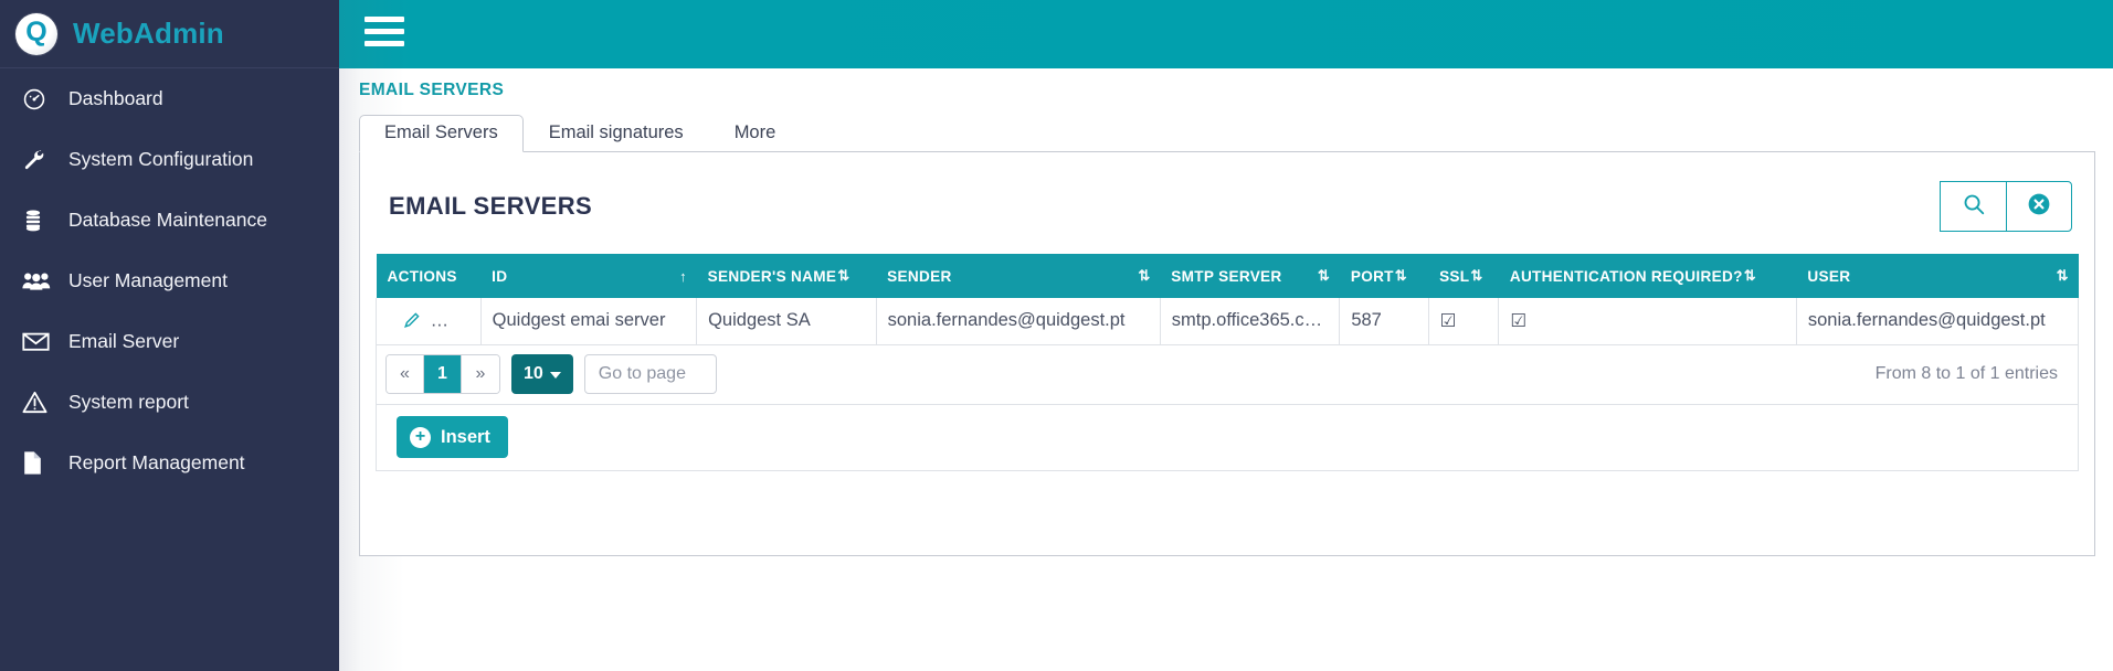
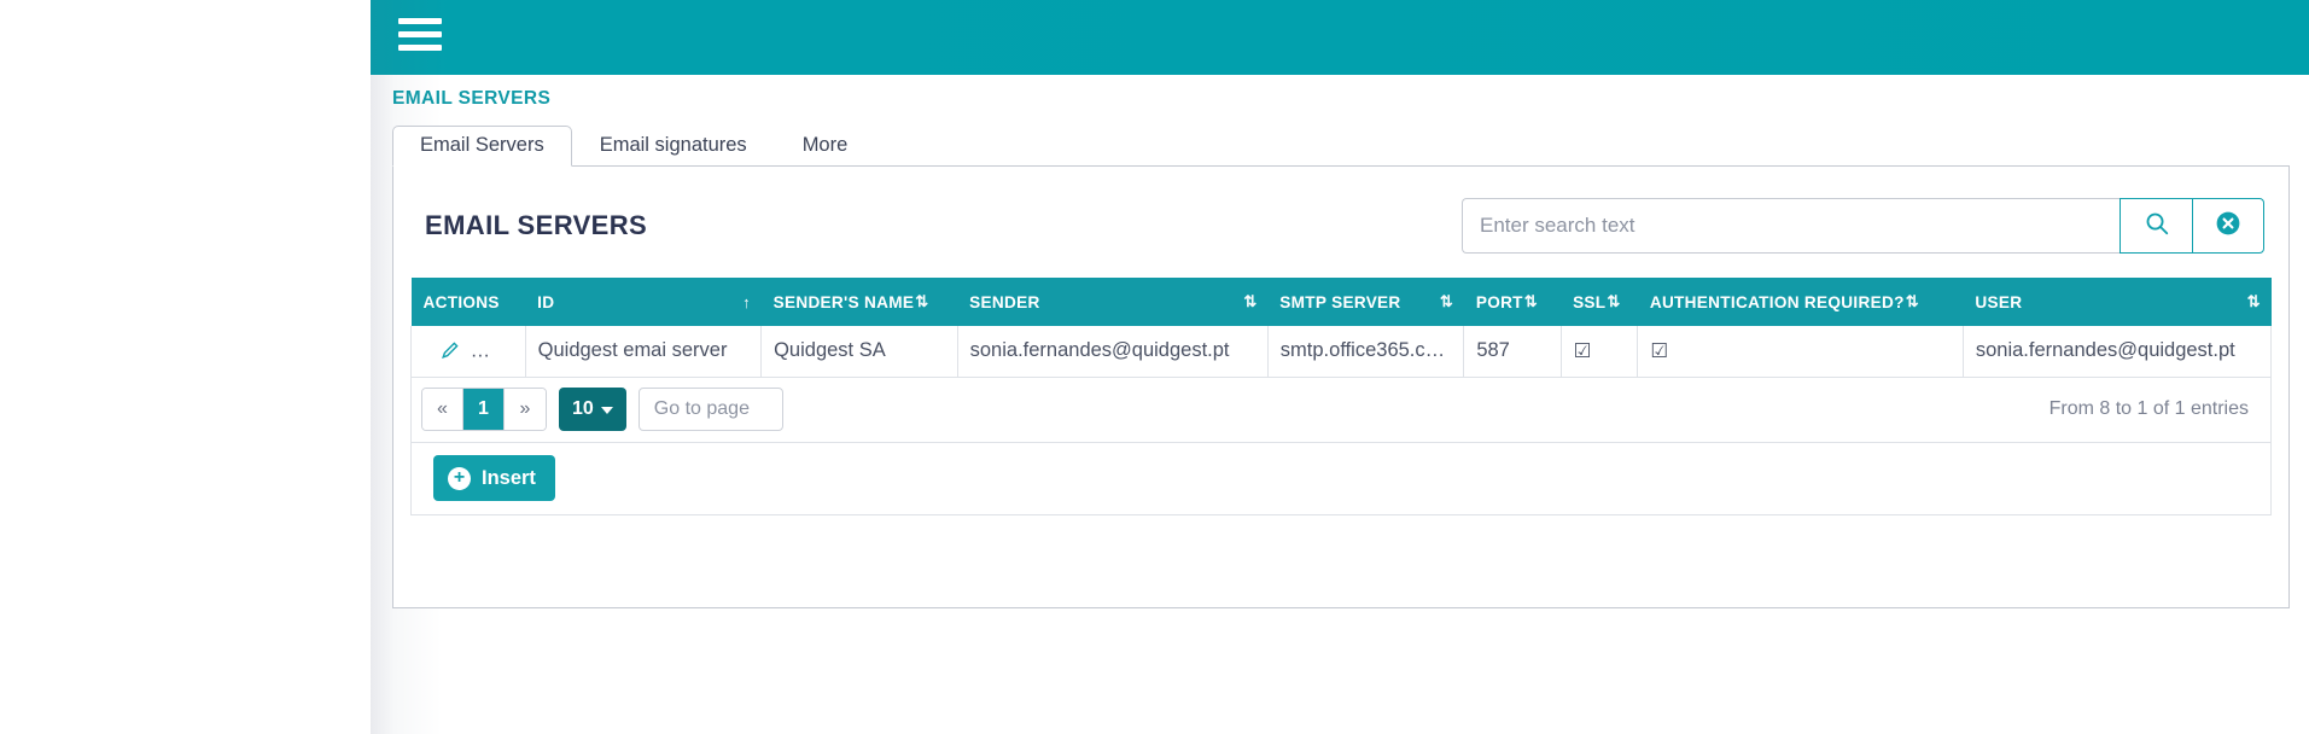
- Q
- WebAdmin
- Dashboard
- System Configuration
- Database Maintenance
- User Management
- Email Server
- System report
- Report Management
  EMAIL SERVERS
  Email Servers
  Email signatures
  More
  EMAIL SERVERS
+ Enter search text
  ACTIONS	ID ↑	SENDER'S NAME ⇅	SENDER ⇅	SMTP SERVER ⇅	PORT ⇅	SSL ⇅	AUTHENTICATION REQUIRED? ⇅	USER ⇅
  	Quidgest emai server	Quidgest SA	sonia.fernandes@quidgest.pt	smtp.office365.com	587	☑	☑	sonia.fernandes@quidgest.pt
  «
  1
  »
  10
  Go to page
  From 8 to 1 of 1 entries
  +
  Insert
